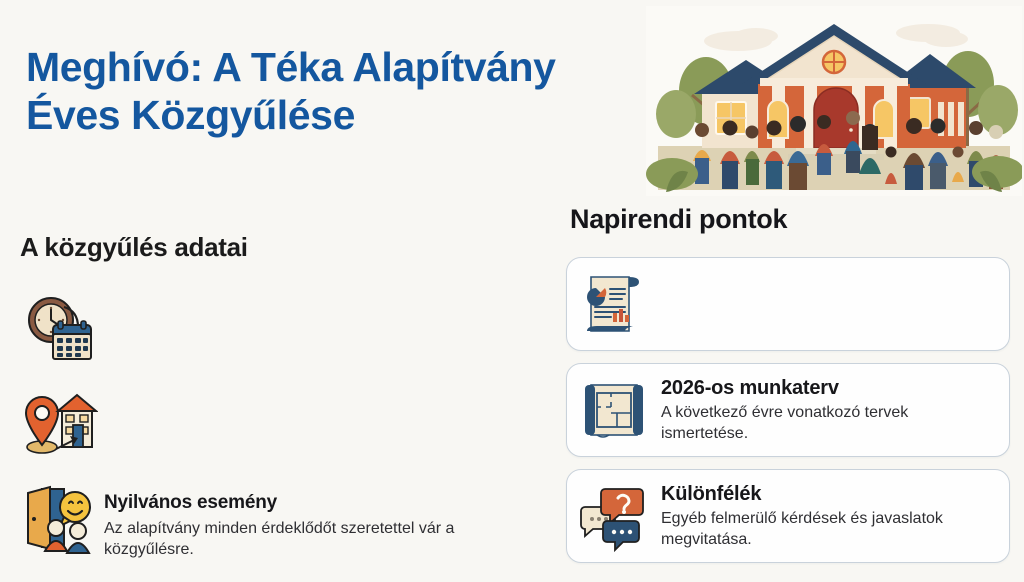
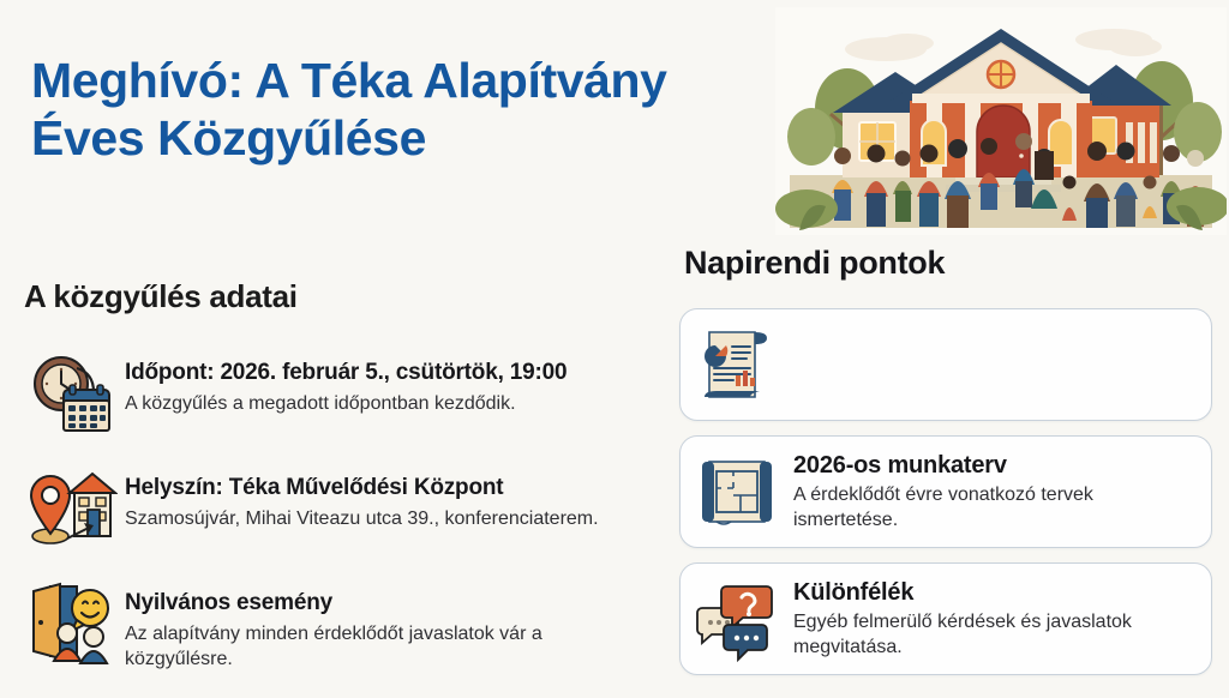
  Meghívó: A Téka Alapítvány
  Éves Közgyűlése
  A közgyűlés adatai
+ Időpont: 2026. február 5., csütörtök, 19:00
+ A közgyűlés a megadott időpontban kezdődik.
+ Helyszín: Téka Művelődési Központ
+ Szamosújvár, Mihai Viteazu utca 39., konferenciaterem.
  Nyilvános esemény
- Az alapítvány minden érdeklődőt szeretettel vár a közgyűlésre.
+ Az alapítvány minden érdeklődőt javaslatok vár a közgyűlésre.
  Napirendi pontok
  2026-os munkaterv
- A következő évre vonatkozó tervek ismertetése.
+ A érdeklődőt évre vonatkozó tervek ismertetése.
  Különfélék
  Egyéb felmerülő kérdések és javaslatok megvitatása.
